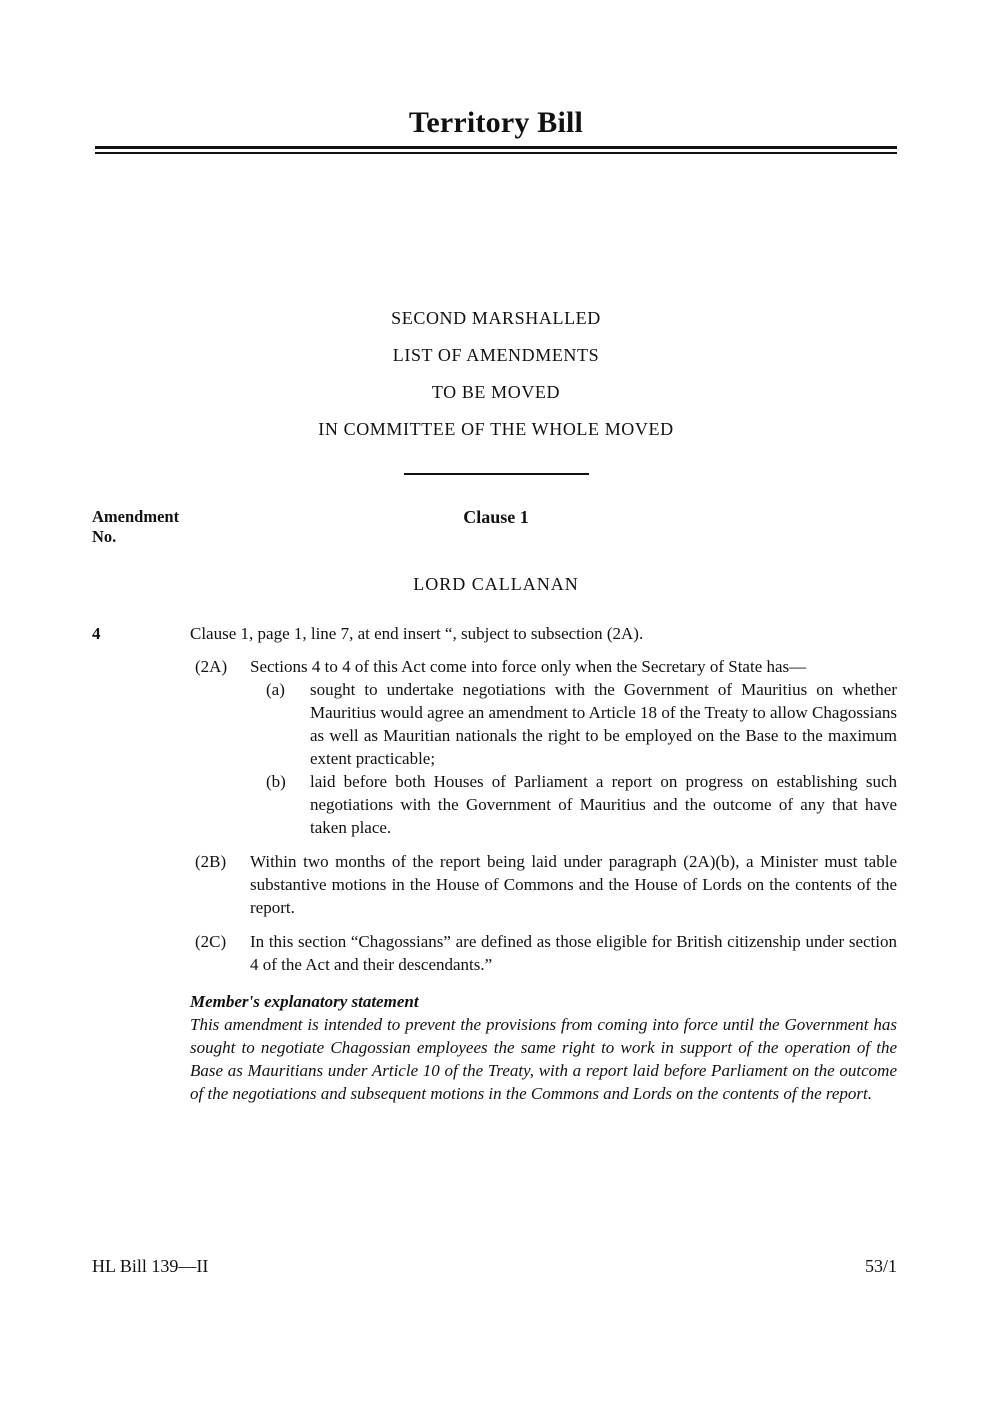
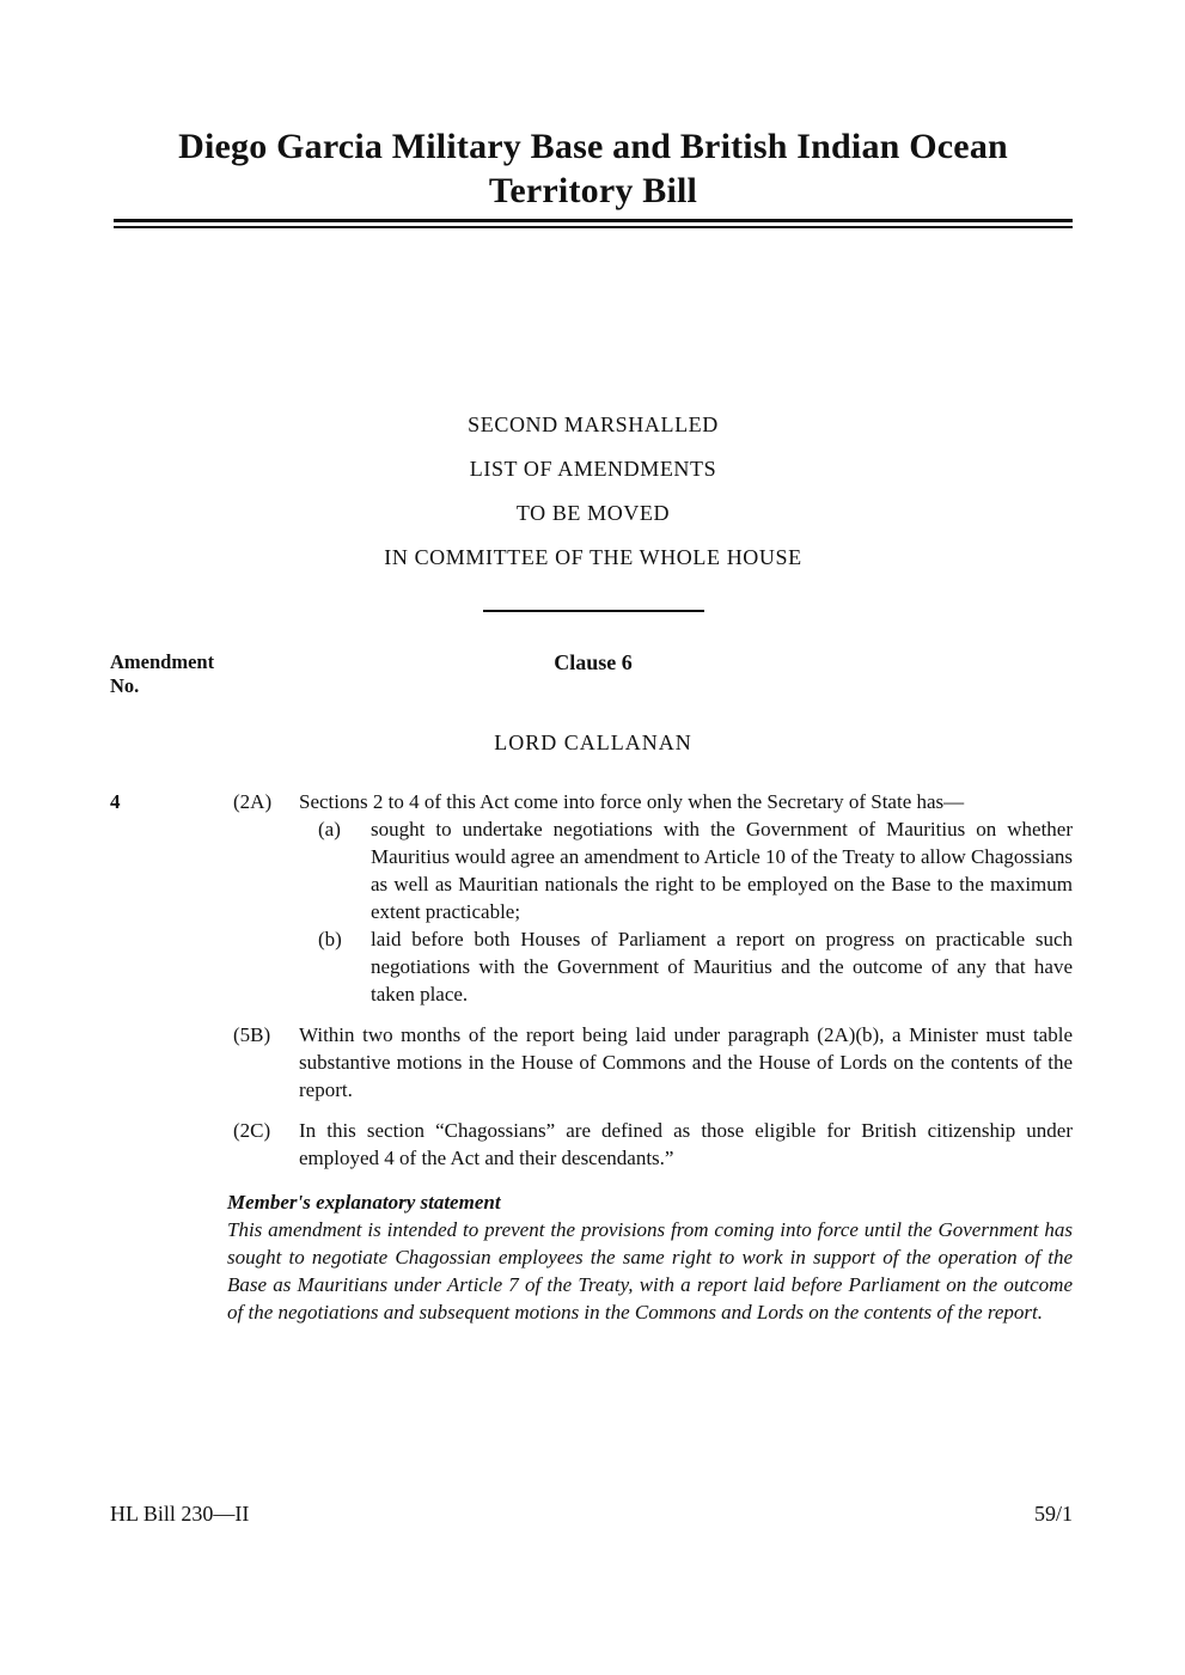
+ Diego Garcia Military Base and British Indian Ocean
  Territory Bill
  SECOND MARSHALLED
  LIST OF AMENDMENTS
  TO BE MOVED
- IN COMMITTEE OF THE WHOLE MOVED
+ IN COMMITTEE OF THE WHOLE HOUSE
  Amendment
  No.
- Clause 1
+ Clause 6
  LORD CALLANAN
  4
- Clause 1, page 1, line 7, at end insert “, subject to subsection (2A).
  (2A)
- Sections 4 to 4 of this Act come into force only when the Secretary of State has—
+ Sections 2 to 4 of this Act come into force only when the Secretary of State has—
  (a)
- sought to undertake negotiations with the Government of Mauritius on whether Mauritius would agree an amendment to Article 18 of the Treaty to allow Chagossians as well as Mauritian nationals the right to be employed on the Base to the maximum extent practicable;
+ sought to undertake negotiations with the Government of Mauritius on whether Mauritius would agree an amendment to Article 10 of the Treaty to allow Chagossians as well as Mauritian nationals the right to be employed on the Base to the maximum extent practicable;
  (b)
- laid before both Houses of Parliament a report on progress on establishing such negotiations with the Government of Mauritius and the outcome of any that have taken place.
+ laid before both Houses of Parliament a report on progress on practicable such negotiations with the Government of Mauritius and the outcome of any that have taken place.
- (2B)
+ (5B)
  Within two months of the report being laid under paragraph (2A)(b), a Minister must table substantive motions in the House of Commons and the House of Lords on the contents of the report.
  (2C)
- In this section “Chagossians” are defined as those eligible for British citizenship under section 4 of the Act and their descendants.”
+ In this section “Chagossians” are defined as those eligible for British citizenship under employed 4 of the Act and their descendants.”
  Member's explanatory statement
- This amendment is intended to prevent the provisions from coming into force until the Government has sought to negotiate Chagossian employees the same right to work in support of the operation of the Base as Mauritians under Article 10 of the Treaty, with a report laid before Parliament on the outcome of the negotiations and subsequent motions in the Commons and Lords on the contents of the report.
+ This amendment is intended to prevent the provisions from coming into force until the Government has sought to negotiate Chagossian employees the same right to work in support of the operation of the Base as Mauritians under Article 7 of the Treaty, with a report laid before Parliament on the outcome of the negotiations and subsequent motions in the Commons and Lords on the contents of the report.
- HL Bill 139—II
+ HL Bill 230—II
- 53/1
+ 59/1
